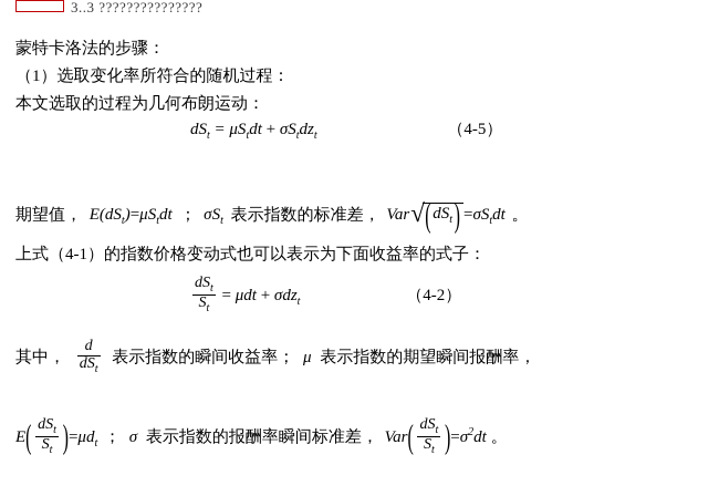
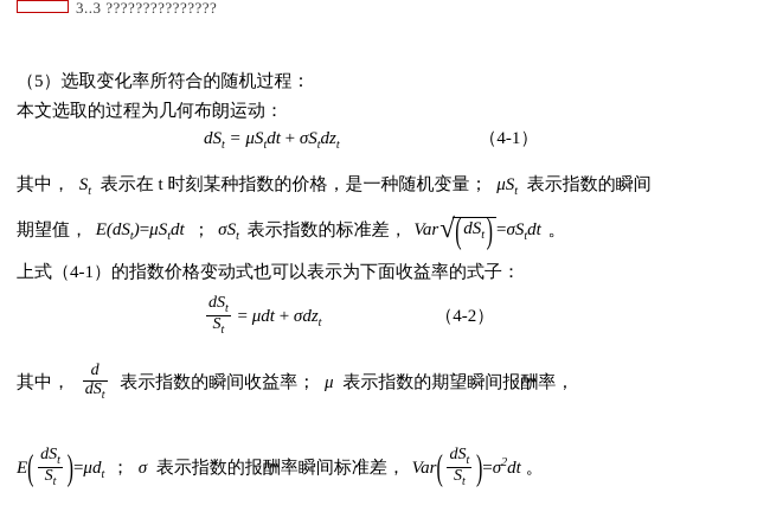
  3..3 ???????????????
- 蒙特卡洛法的步骤：
- （1）选取变化率所符合的随机过程：
+ （5）选取变化率所符合的随机过程：
  本文选取的过程为几何布朗运动：
- dSt = μStdt + σStdzt （4-5）
+ dSt = μStdt + σStdzt （4-1）
+ 其中， St 表示在 t 时刻某种指数的价格，是一种随机变量； μSt 表示指数的瞬间
  期望值， E(dSt)=μStdt ； σSt 表示指数的标准差， Var
  √
  dSt =σStdt 。
  上式（4-1）的指数价格变动式也可以表示为下面收益率的式子：
  dSt
  St
  = μdt + σdzt （4-2）
  其中，
  d
  dSt
  表示指数的瞬间收益率； μ 表示指数的期望瞬间报酬率，
  E
  dSt
  St
  =μdt ； σ 表示指数的报酬率瞬间标准差， Var
  dSt
  St
  =σ2dt 。
